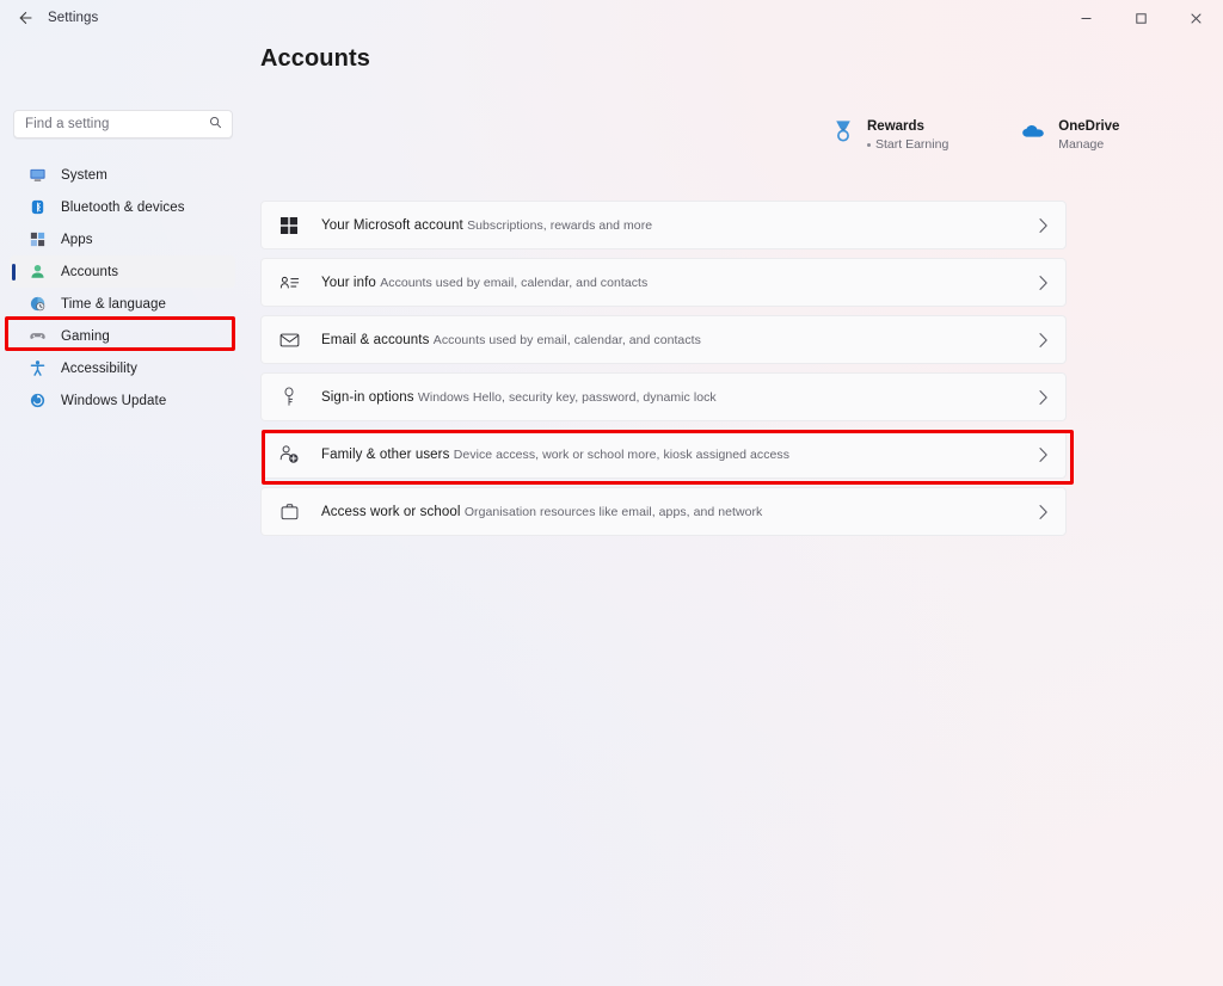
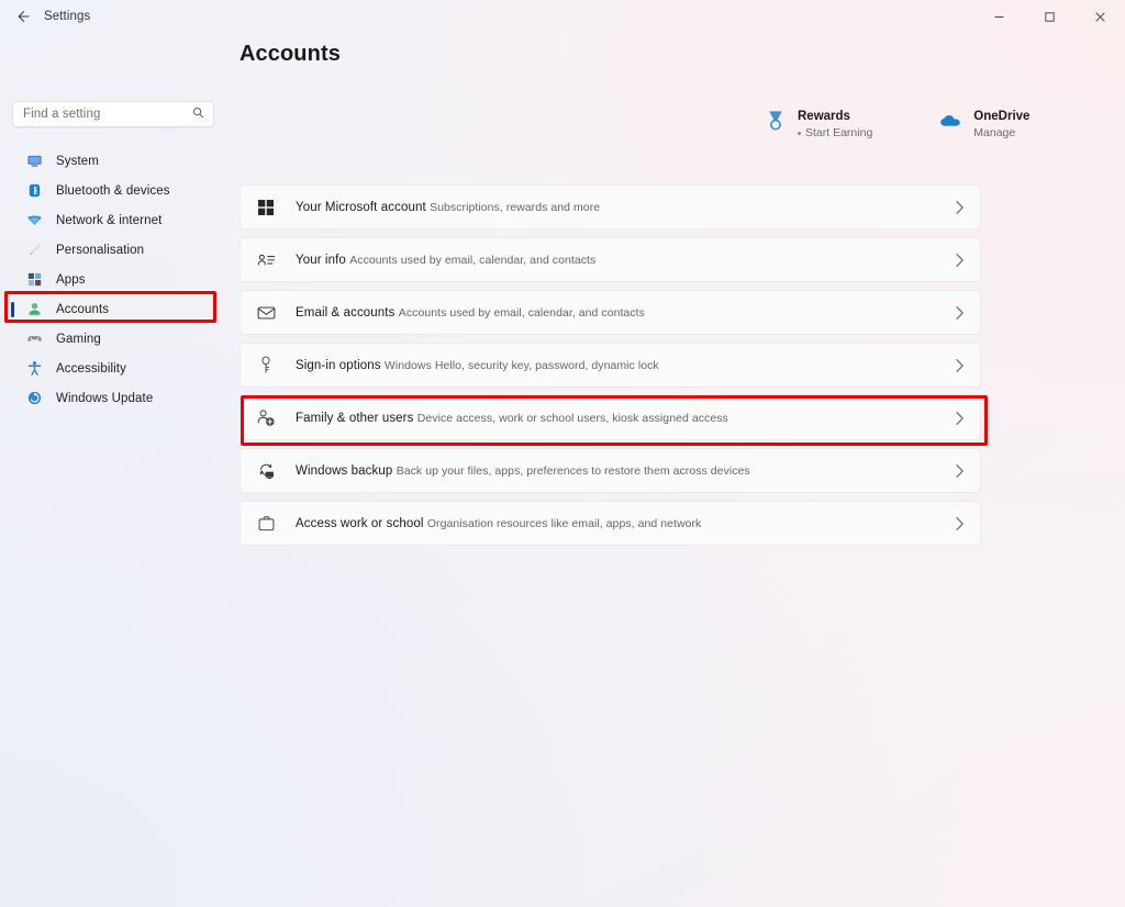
  Settings
  Find a setting
  System
  Bluetooth & devices
+ Network & internet
+ Personalisation
  Apps
  Accounts
- Time & language
  Gaming
  Accessibility
  Windows Update
  Accounts
  Rewards
  Start Earning
  OneDrive
  Manage
  Your Microsoft account Subscriptions, rewards and more
  Your info Accounts used by email, calendar, and contacts
  Email & accounts Accounts used by email, calendar, and contacts
  Sign-in options Windows Hello, security key, password, dynamic lock
- Family & other users Device access, work or school more, kiosk assigned access
+ Family & other users Device access, work or school users, kiosk assigned access
+ Windows backup Back up your files, apps, preferences to restore them across devices
  Access work or school Organisation resources like email, apps, and network
